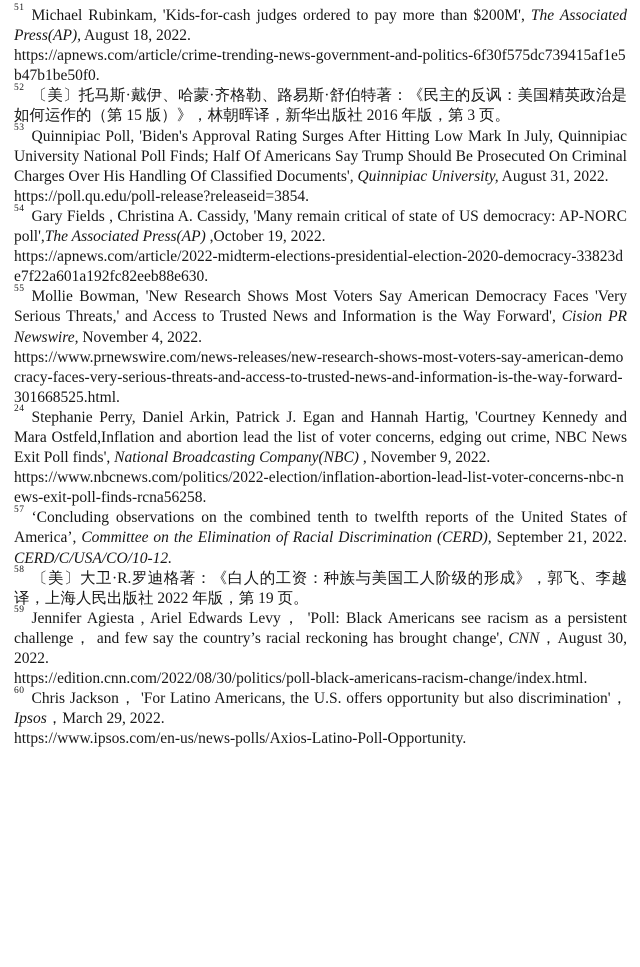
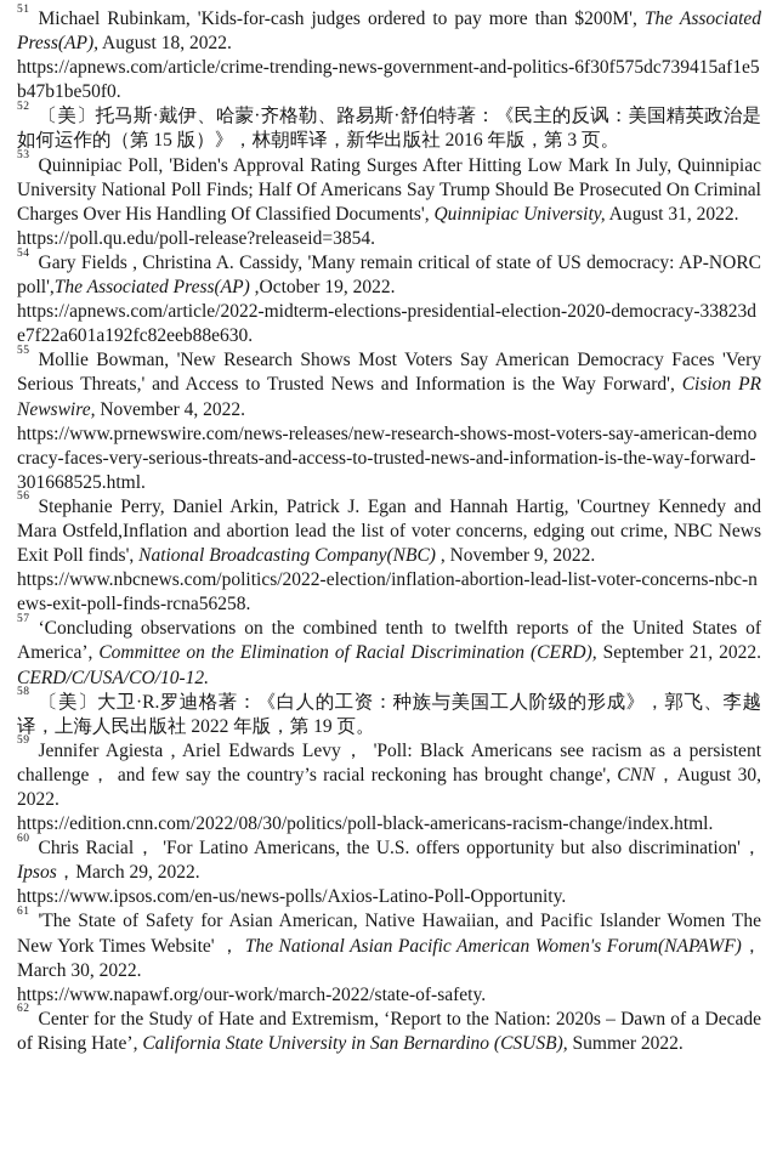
  51Michael Rubinkam, 'Kids-for-cash judges ordered to pay more than $200M', The Associated Press(AP), August 18, 2022.
  https://apnews.com/article/crime-trending-news-government-and-politics-6f30f575dc739415af1e5b47b1be50f0.
  52〔美〕托马斯·戴伊、哈蒙·齐格勒、路易斯·舒伯特著：《民主的反讽：美国精英政治是如何运作的（第 15 版）》，林朝晖译，新华出版社 2016 年版，第 3 页。
  53Quinnipiac Poll, 'Biden's Approval Rating Surges After Hitting Low Mark In July, Quinnipiac University National Poll Finds; Half Of Americans Say Trump Should Be Prosecuted On Criminal Charges Over His Handling Of Classified Documents', Quinnipiac University, August 31, 2022.
  https://poll.qu.edu/poll-release?releaseid=3854.
  54Gary Fields , Christina A. Cassidy, 'Many remain critical of state of US democracy: AP-NORC poll',The Associated Press(AP) ,October 19, 2022.
  https://apnews.com/article/2022-midterm-elections-presidential-election-2020-democracy-33823de7f22a601a192fc82eeb88e630.
  55Mollie Bowman, 'New Research Shows Most Voters Say American Democracy Faces 'Very Serious Threats,' and Access to Trusted News and Information is the Way Forward', Cision PR Newswire, November 4, 2022.
  https://www.prnewswire.com/news-releases/new-research-shows-most-voters-say-american-democracy-faces-very-serious-threats-and-access-to-trusted-news-and-information-is-the-way-forward-301668525.html.
- 24Stephanie Perry, Daniel Arkin, Patrick J. Egan and Hannah Hartig, 'Courtney Kennedy and Mara Ostfeld,Inflation and abortion lead the list of voter concerns, edging out crime, NBC News Exit Poll finds', National Broadcasting Company(NBC) , November 9, 2022.
+ 56Stephanie Perry, Daniel Arkin, Patrick J. Egan and Hannah Hartig, 'Courtney Kennedy and Mara Ostfeld,Inflation and abortion lead the list of voter concerns, edging out crime, NBC News Exit Poll finds', National Broadcasting Company(NBC) , November 9, 2022.
  https://www.nbcnews.com/politics/2022-election/inflation-abortion-lead-list-voter-concerns-nbc-news-exit-poll-finds-rcna56258.
  57‘Concluding observations on the combined tenth to twelfth reports of the United States of America’, Committee on the Elimination of Racial Discrimination (CERD), September 21, 2022. CERD/C/USA/CO/10-12.
  58〔美〕大卫·R.罗迪格著：《白人的工资：种族与美国工人阶级的形成》，郭飞、李越译，上海人民出版社 2022 年版，第 19 页。
  59Jennifer Agiesta , Ariel Edwards Levy， 'Poll: Black Americans see racism as a persistent challenge， and few say the country’s racial reckoning has brought change', CNN，August 30, 2022.
  https://edition.cnn.com/2022/08/30/politics/poll-black-americans-racism-change/index.html.
- 60Chris Jackson， 'For Latino Americans, the U.S. offers opportunity but also discrimination'，Ipsos，March 29, 2022.
+ 60Chris Racial， 'For Latino Americans, the U.S. offers opportunity but also discrimination'，Ipsos，March 29, 2022.
  https://www.ipsos.com/en-us/news-polls/Axios-Latino-Poll-Opportunity.
+ 61'The State of Safety for Asian American, Native Hawaiian, and Pacific Islander Women The New York Times Website' ， The National Asian Pacific American Women's Forum(NAPAWF)，March 30, 2022.
+ https://www.napawf.org/our-work/march-2022/state-of-safety.
+ 62Center for the Study of Hate and Extremism, ‘Report to the Nation: 2020s – Dawn of a Decade of Rising Hate’, California State University in San Bernardino (CSUSB), Summer 2022.
